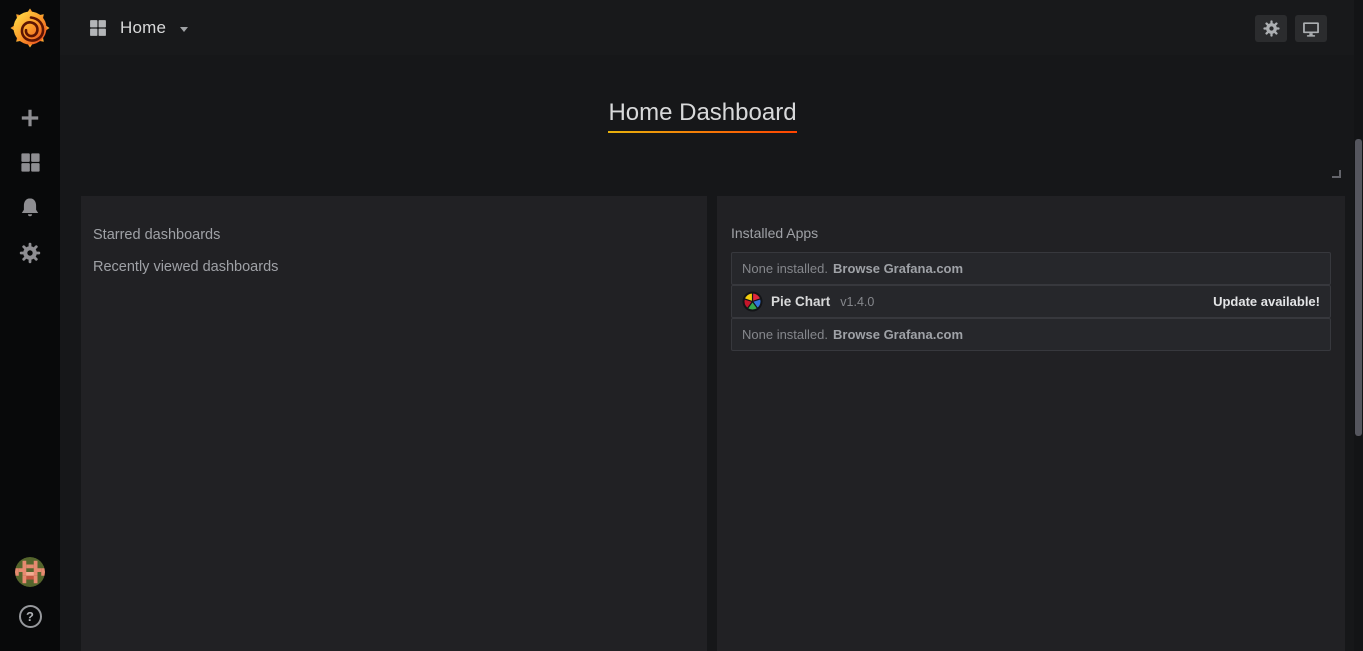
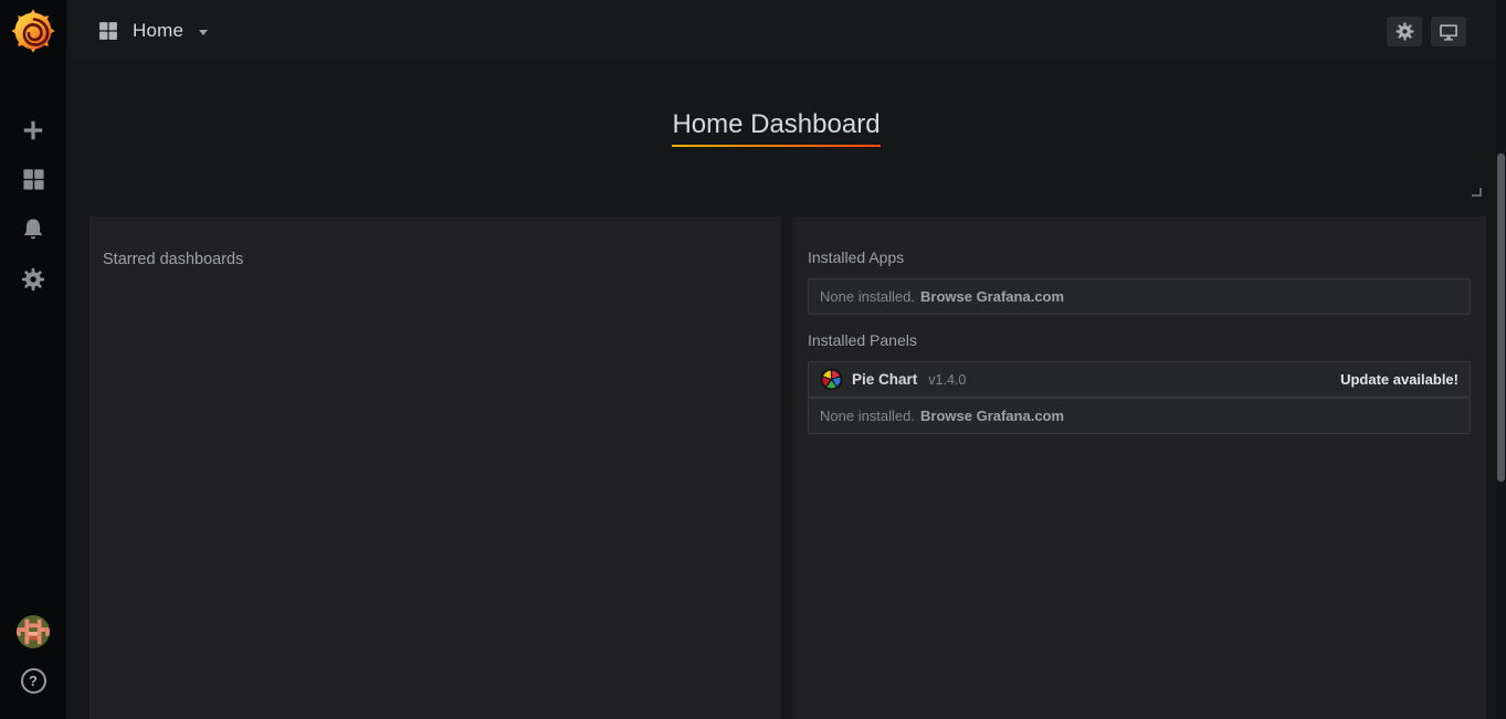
  ?
  Home
  Home Dashboard
  Starred dashboards
- Recently viewed dashboards
  Installed Apps
  None installed.
  Browse Grafana.com
+ Installed Panels
  Pie Chart
  v1.4.0
  Update available!
  None installed.
  Browse Grafana.com
